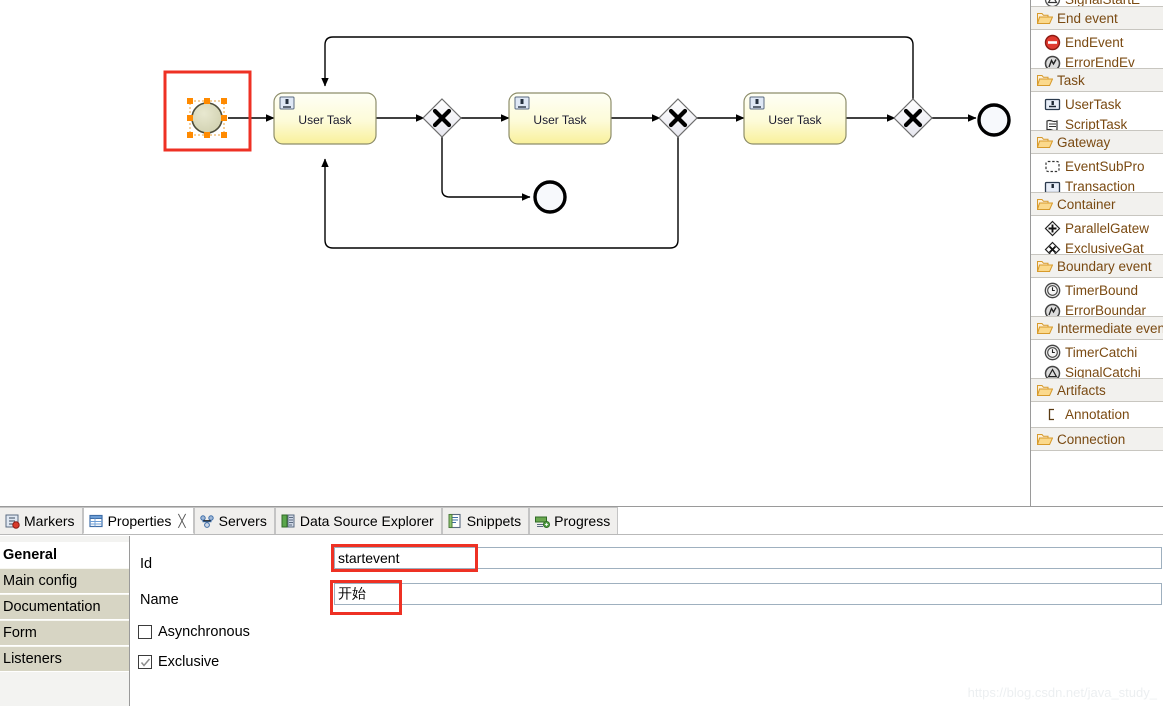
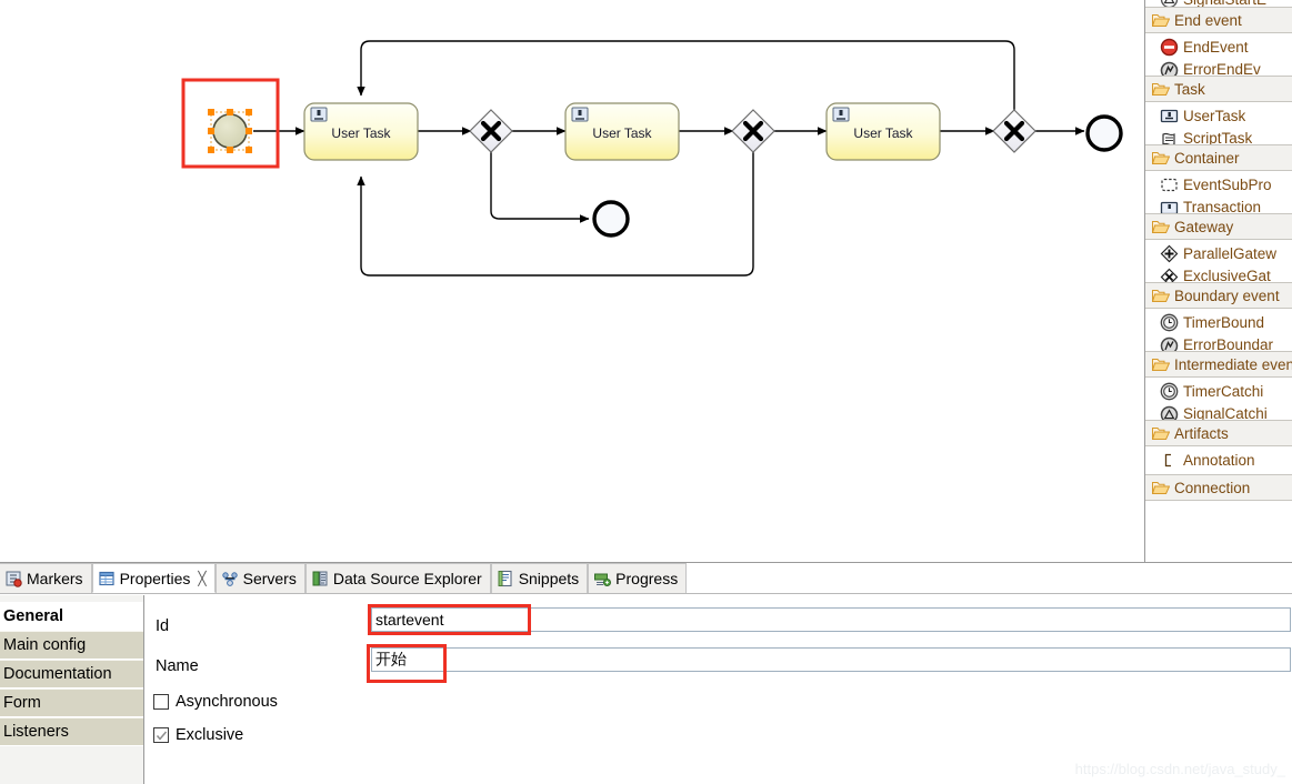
  User Task
  User Task
  User Task
  End event
  EndEvent
  ErrorEndEv
  Task
  UserTask
  ScriptTask
- Gateway
+ Container
  EventSubPro
  Transaction
- Container
+ Gateway
  ParallelGatew
  ExclusiveGat
  Boundary event
  TimerBound
  ErrorBoundar
  Intermediate even
  TimerCatchi
  SignalCatchi
  Artifacts
  Annotation
  Connection
  Markers
  Properties
  ╳
  Servers
  Data Source Explorer
  Snippets
  Progress
  General
  Main config
  Documentation
  Form
  Listeners
  Id
  startevent
  Name
  开始
  Asynchronous
  Exclusive
